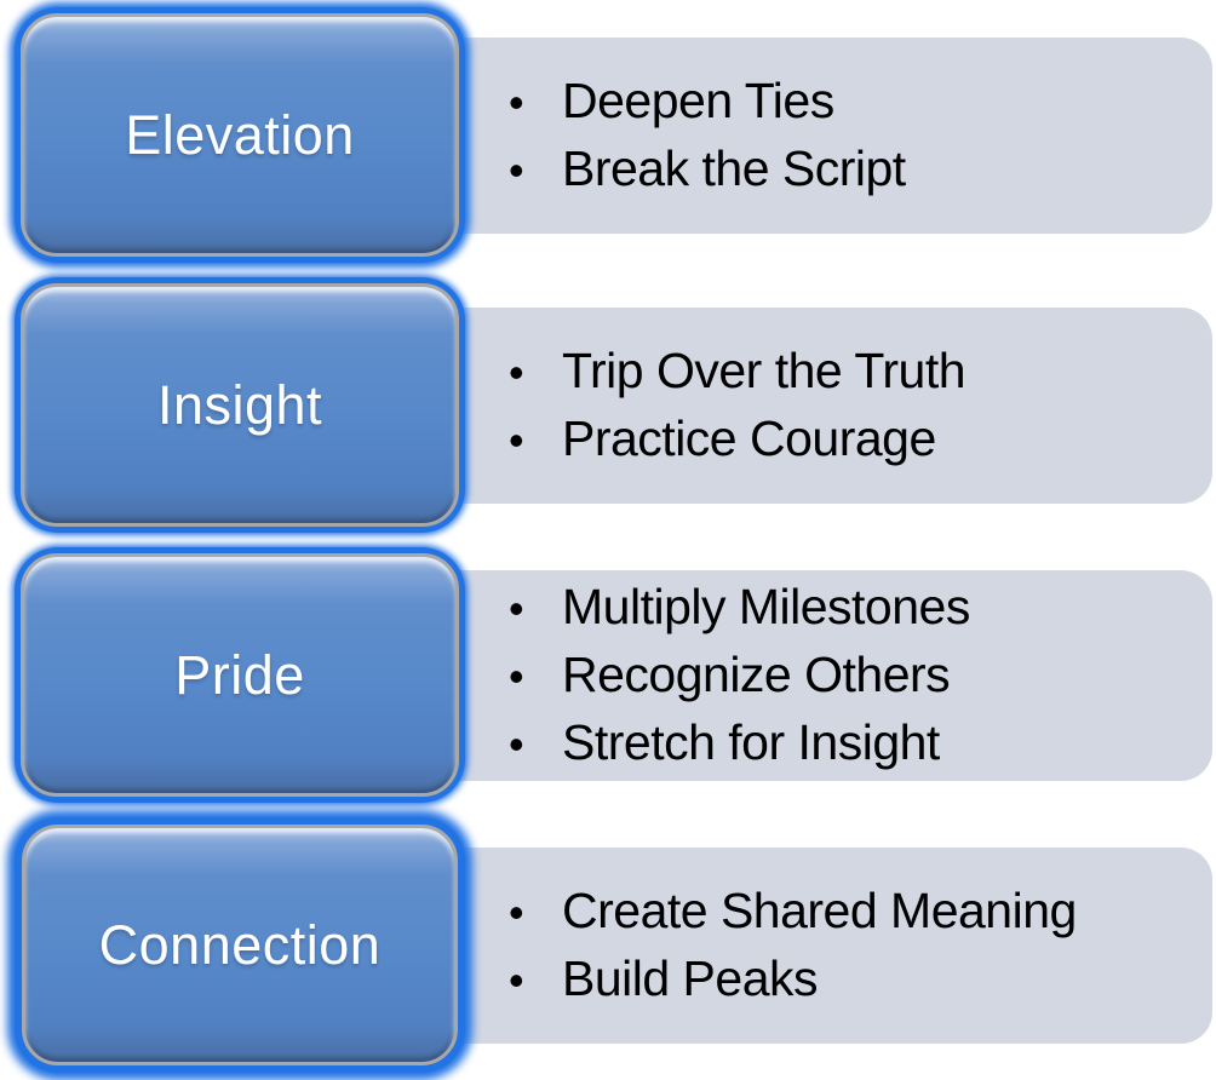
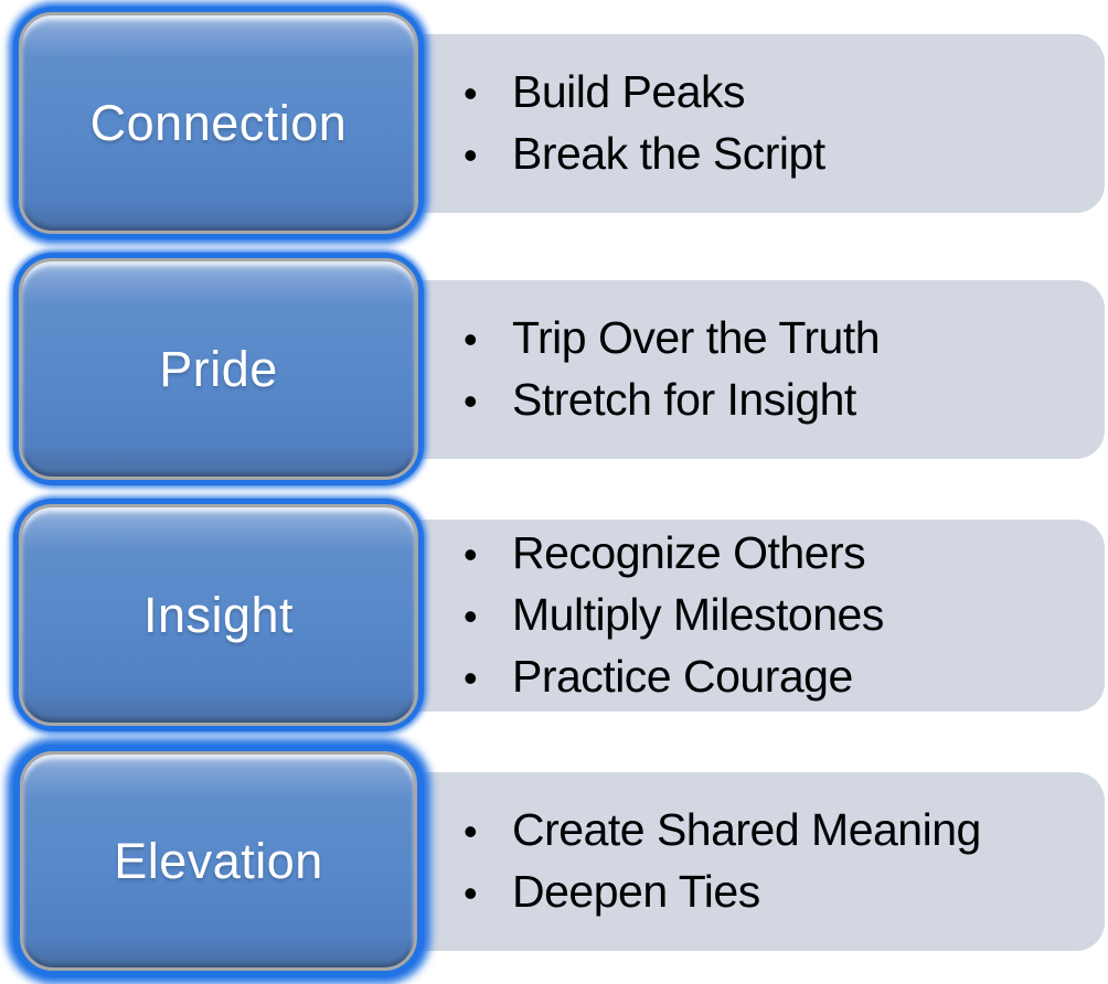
  •
- Deepen Ties
+ Build Peaks
  •
  Break the Script
- Elevation
+ Connection
  •
  Trip Over the Truth
  •
- Practice Courage
+ Stretch for Insight
- Insight
+ Pride
  •
- Multiply Milestones
+ Recognize Others
  •
- Recognize Others
+ Multiply Milestones
  •
- Stretch for Insight
+ Practice Courage
- Pride
+ Insight
  •
  Create Shared Meaning
  •
- Build Peaks
+ Deepen Ties
- Connection
+ Elevation
